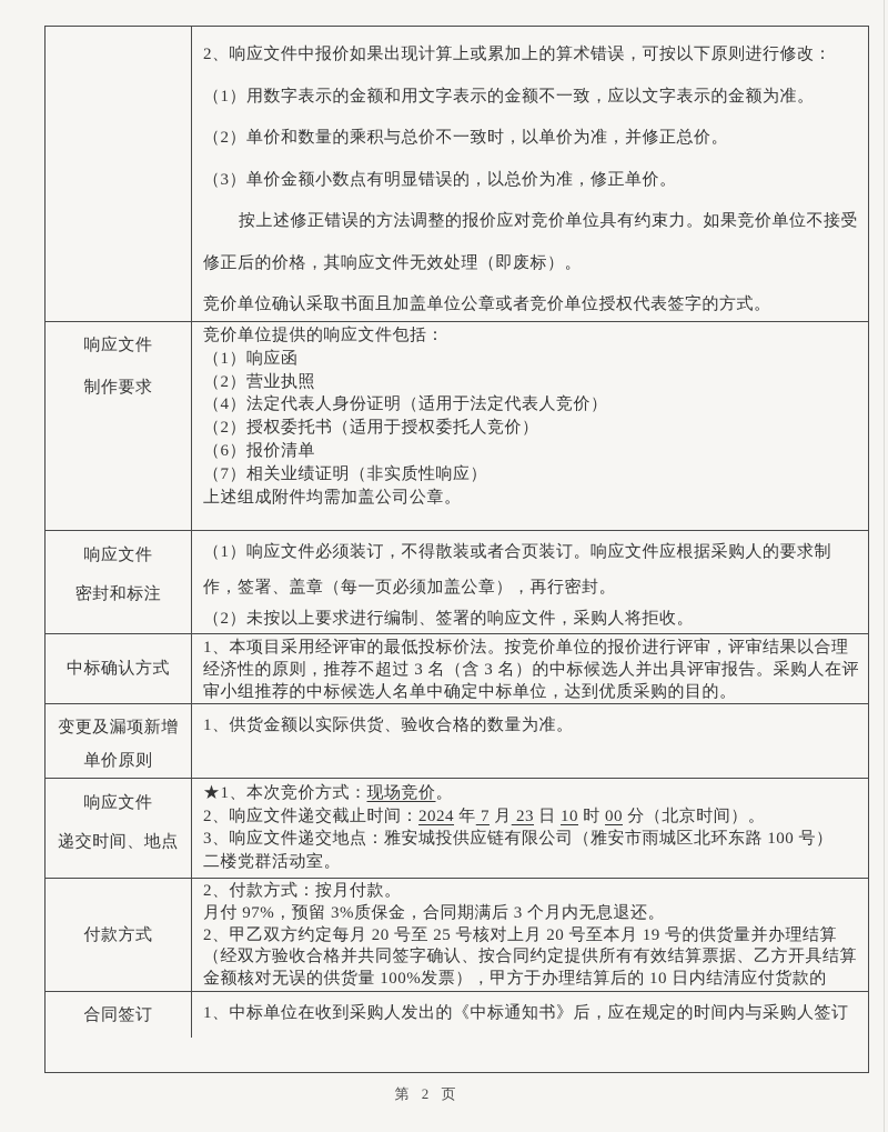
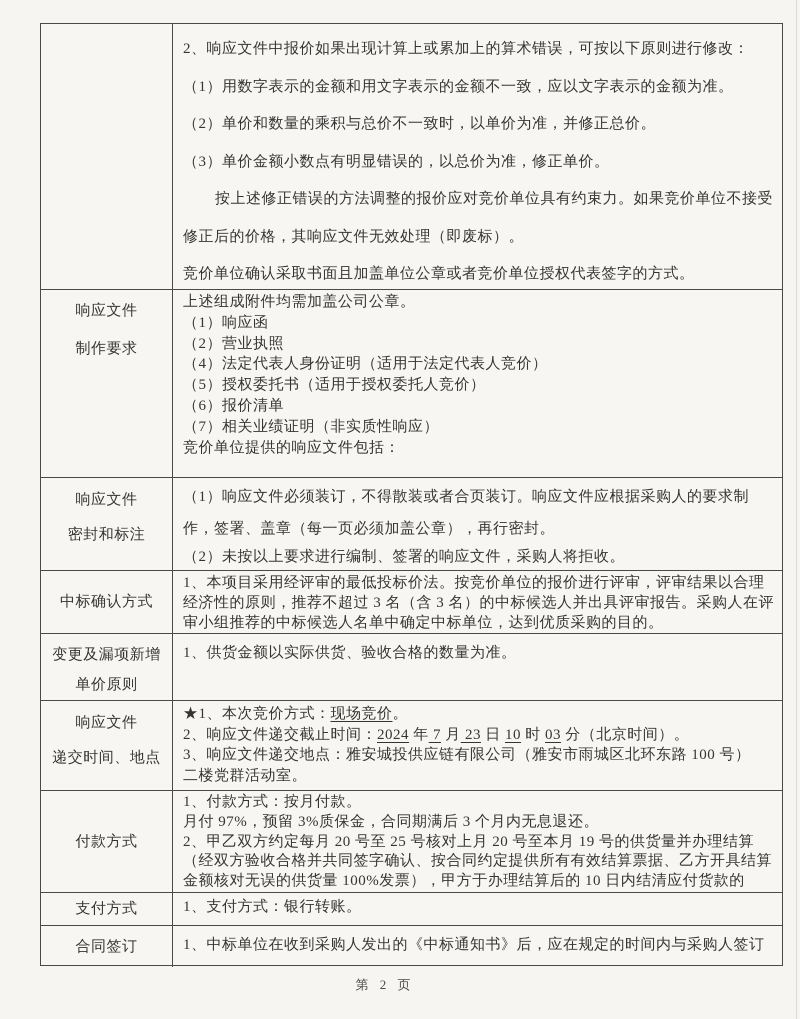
  2、响应文件中报价如果出现计算上或累加上的算术错误，可按以下原则进行修改：
  （1）用数字表示的金额和用文字表示的金额不一致，应以文字表示的金额为准。
  （2）单价和数量的乘积与总价不一致时，以单价为准，并修正总价。
  （3）单价金额小数点有明显错误的，以总价为准，修正单价。
  按上述修正错误的方法调整的报价应对竞价单位具有约束力。如果竞价单位不接受修正后的价格，其响应文件无效处理（即废标）。
  竞价单位确认采取书面且加盖单位公章或者竞价单位授权代表签字的方式。
  响应文件
  制作要求
- 竞价单位提供的响应文件包括：
+ 上述组成附件均需加盖公司公章。
  （1）响应函
  （2）营业执照
  （4）法定代表人身份证明（适用于法定代表人竞价）
- （2）授权委托书（适用于授权委托人竞价）
+ （5）授权委托书（适用于授权委托人竞价）
  （6）报价清单
  （7）相关业绩证明（非实质性响应）
- 上述组成附件均需加盖公司公章。
+ 竞价单位提供的响应文件包括：
  响应文件
  密封和标注
  （1）响应文件必须装订，不得散装或者合页装订。响应文件应根据采购人的要求制作，签署、盖章（每一页必须加盖公章），再行密封。
  （2）未按以上要求进行编制、签署的响应文件，采购人将拒收。
  中标确认方式
  1、本项目采用经评审的最低投标价法。按竞价单位的报价进行评审，评审结果以合理经济性的原则，推荐不超过 3 名（含 3 名）的中标候选人并出具评审报告。采购人在评审小组推荐的中标候选人名单中确定中标单位，达到优质采购的目的。
  变更及漏项新增
  单价原则
  1、供货金额以实际供货、验收合格的数量为准。
  响应文件
  递交时间、地点
  ★1、本次竞价方式：现场竞价。
- 2、响应文件递交截止时间：2024 年 7 月 23 日 10 时 00 分（北京时间）。
+ 2、响应文件递交截止时间：2024 年 7 月 23 日 10 时 03 分（北京时间）。
  3、响应文件递交地点：雅安城投供应链有限公司（雅安市雨城区北环东路 100 号）
  二楼党群活动室。
  付款方式
- 2、付款方式：按月付款。
+ 1、付款方式：按月付款。
  月付 97%，预留 3%质保金，合同期满后 3 个月内无息退还。
  2、甲乙双方约定每月 20 号至 25 号核对上月 20 号至本月 19 号的供货量并办理结算（经双方验收合格并共同签字确认、按合同约定提供所有有效结算票据、乙方开具结算金额核对无误的供货量 100%发票），甲方于办理结算后的 10 日内结清应付货款的
+ 支付方式
+ 1、支付方式：银行转账。
  合同签订
  1、中标单位在收到采购人发出的《中标通知书》后，应在规定的时间内与采购人签订
  第 2 页
